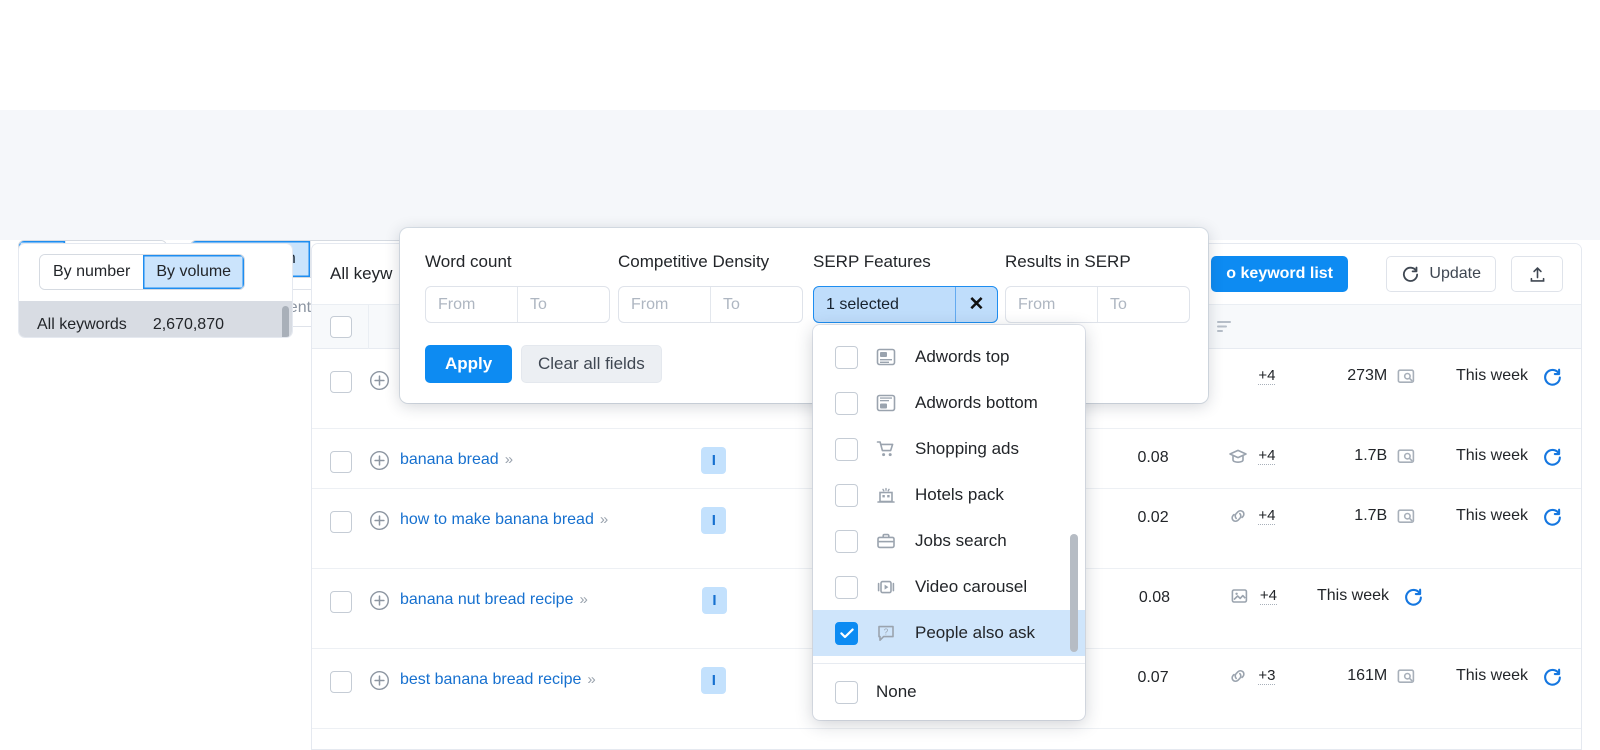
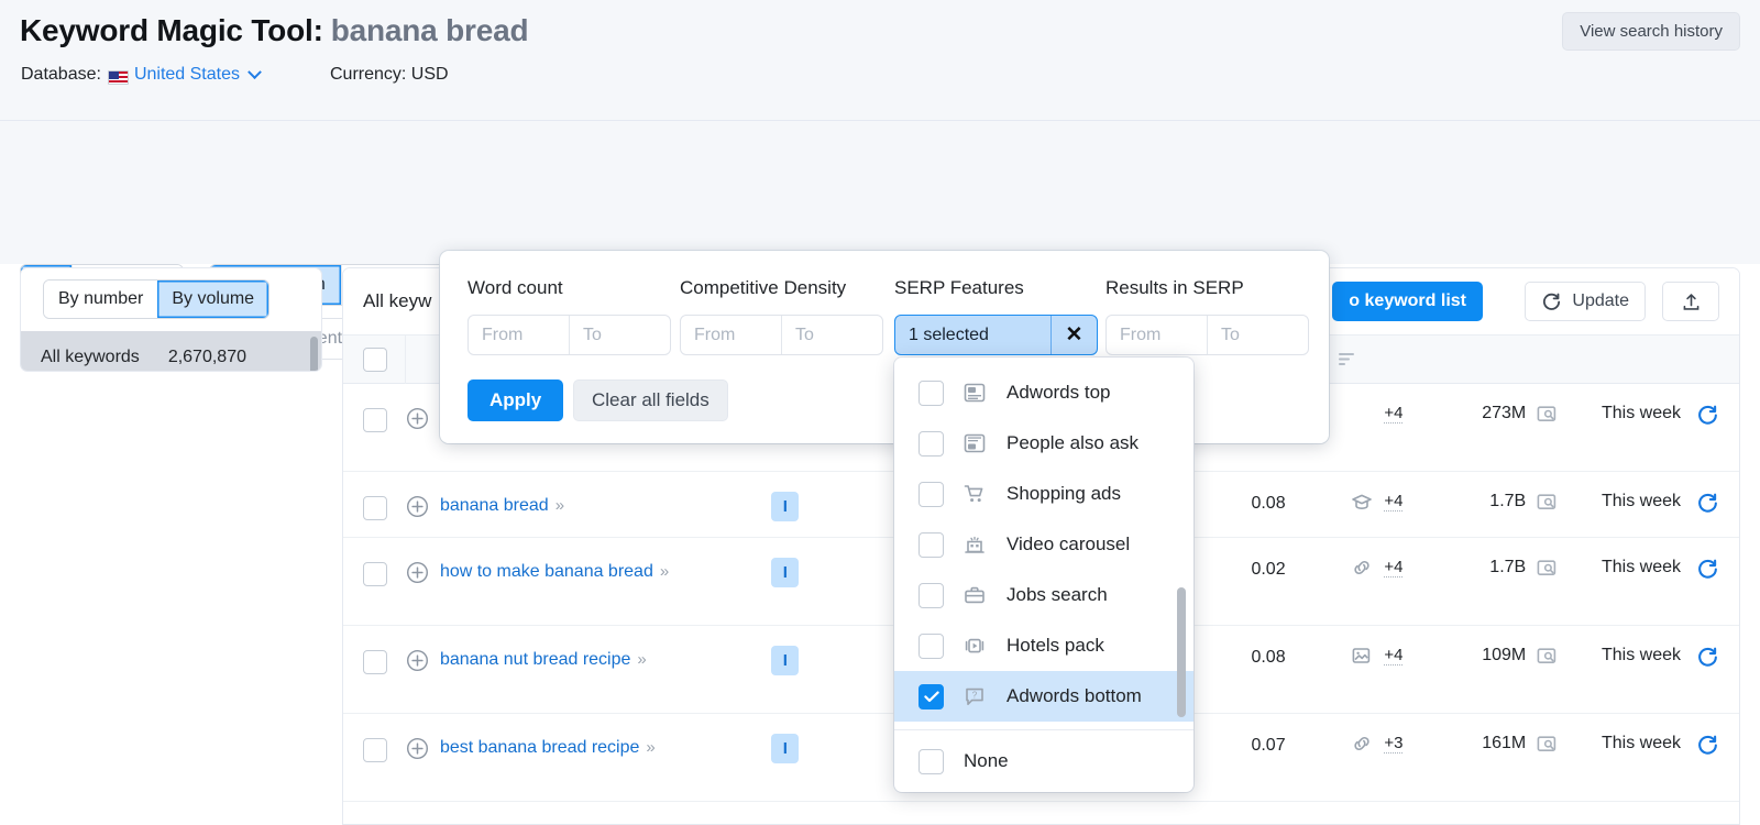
+ Keyword Magic Tool: banana bread
+ Database:
+ United States
+ Currency: USD
+ View search history
  By number
  By volume
  All keywords
  2,670,870
  All keyw
  o keyword list
  Update
  +4
  273M
  This week
  banana bread »
  I
  0.08
  +4
  1.7B
  This week
  how to make banana bread »
  I
  0.02
  +4
  1.7B
  This week
  banana nut bread recipe »
  I
  0.08
  +4
+ 109M
  This week
  best banana bread recipe »
  I
  0.07
  +3
  161M
  This week
  Word count
  From
  To
  Competitive Density
  From
  To
  SERP Features
  1 selected
  ✕
  Results in SERP
  From
  To
  Apply
  Clear all fields
  Adwords top
- Adwords bottom
+ People also ask
  Shopping ads
- Hotels pack
+ Video carousel
  Jobs search
- Video carousel
+ Hotels pack
  ?
- People also ask
+ Adwords bottom
  None
